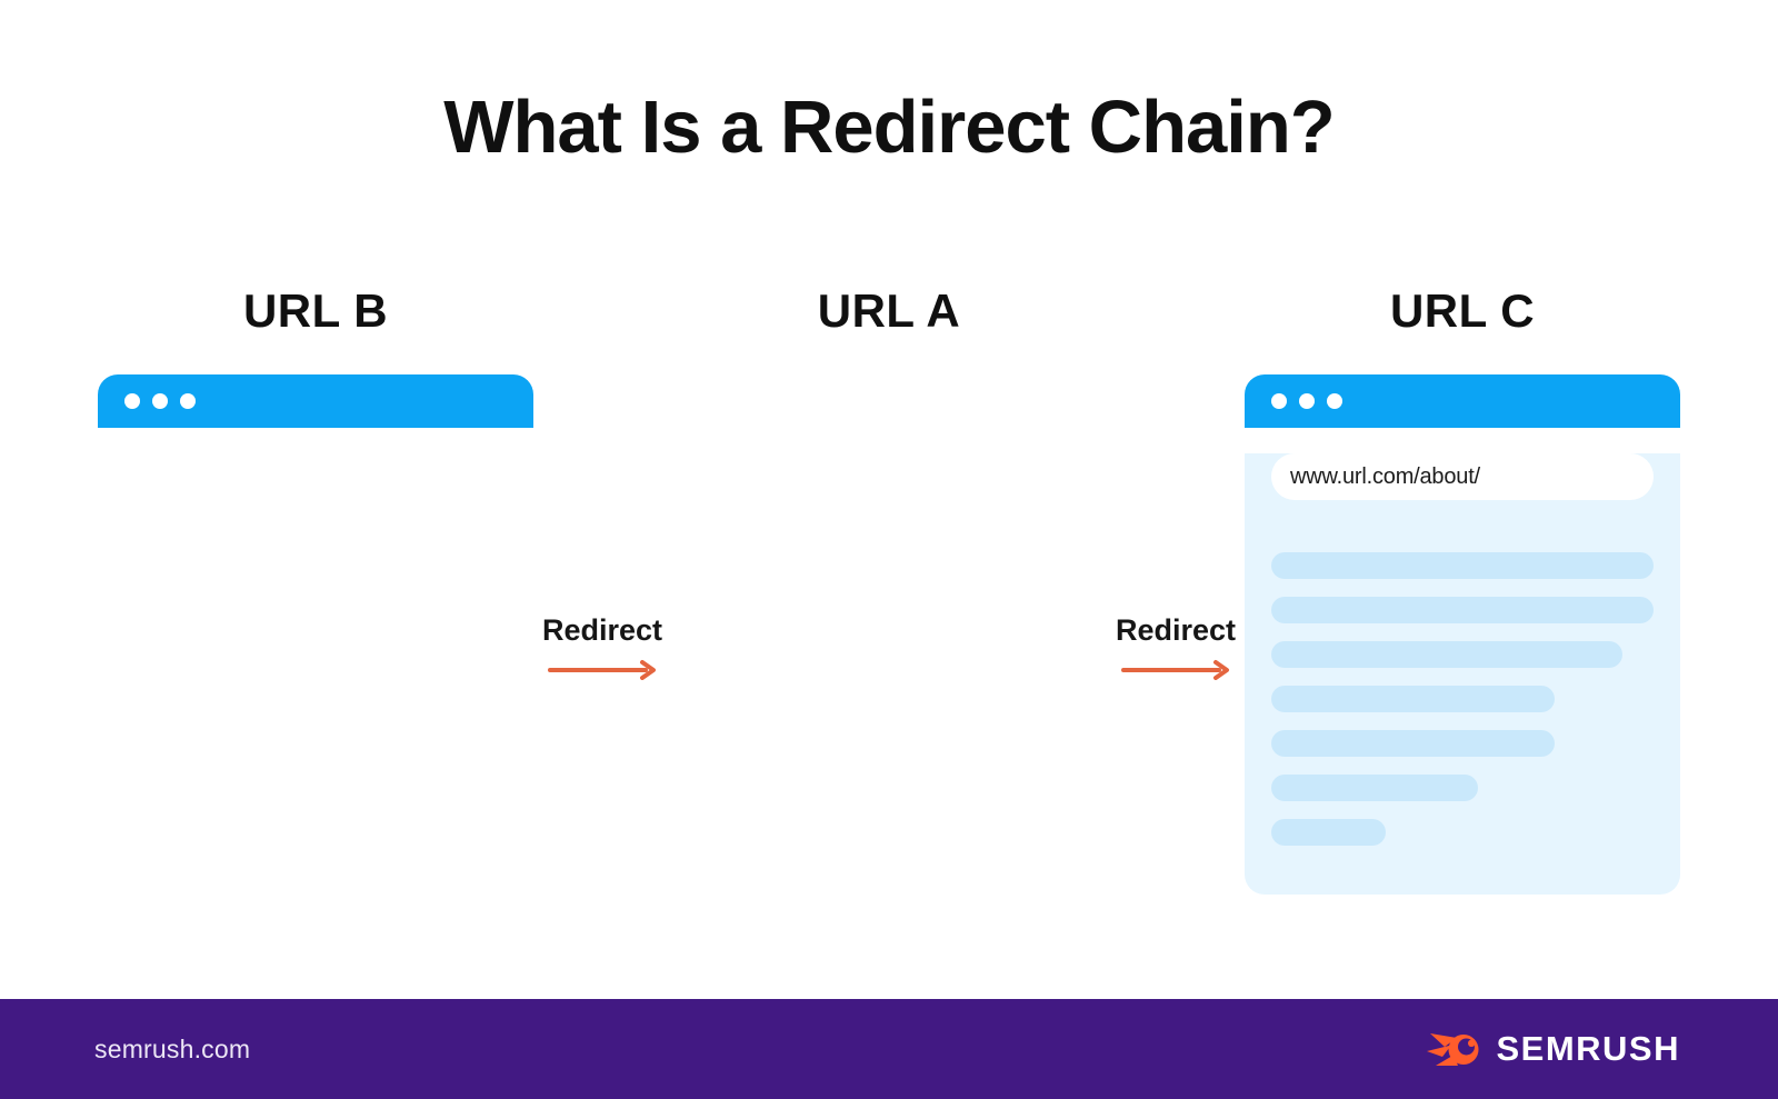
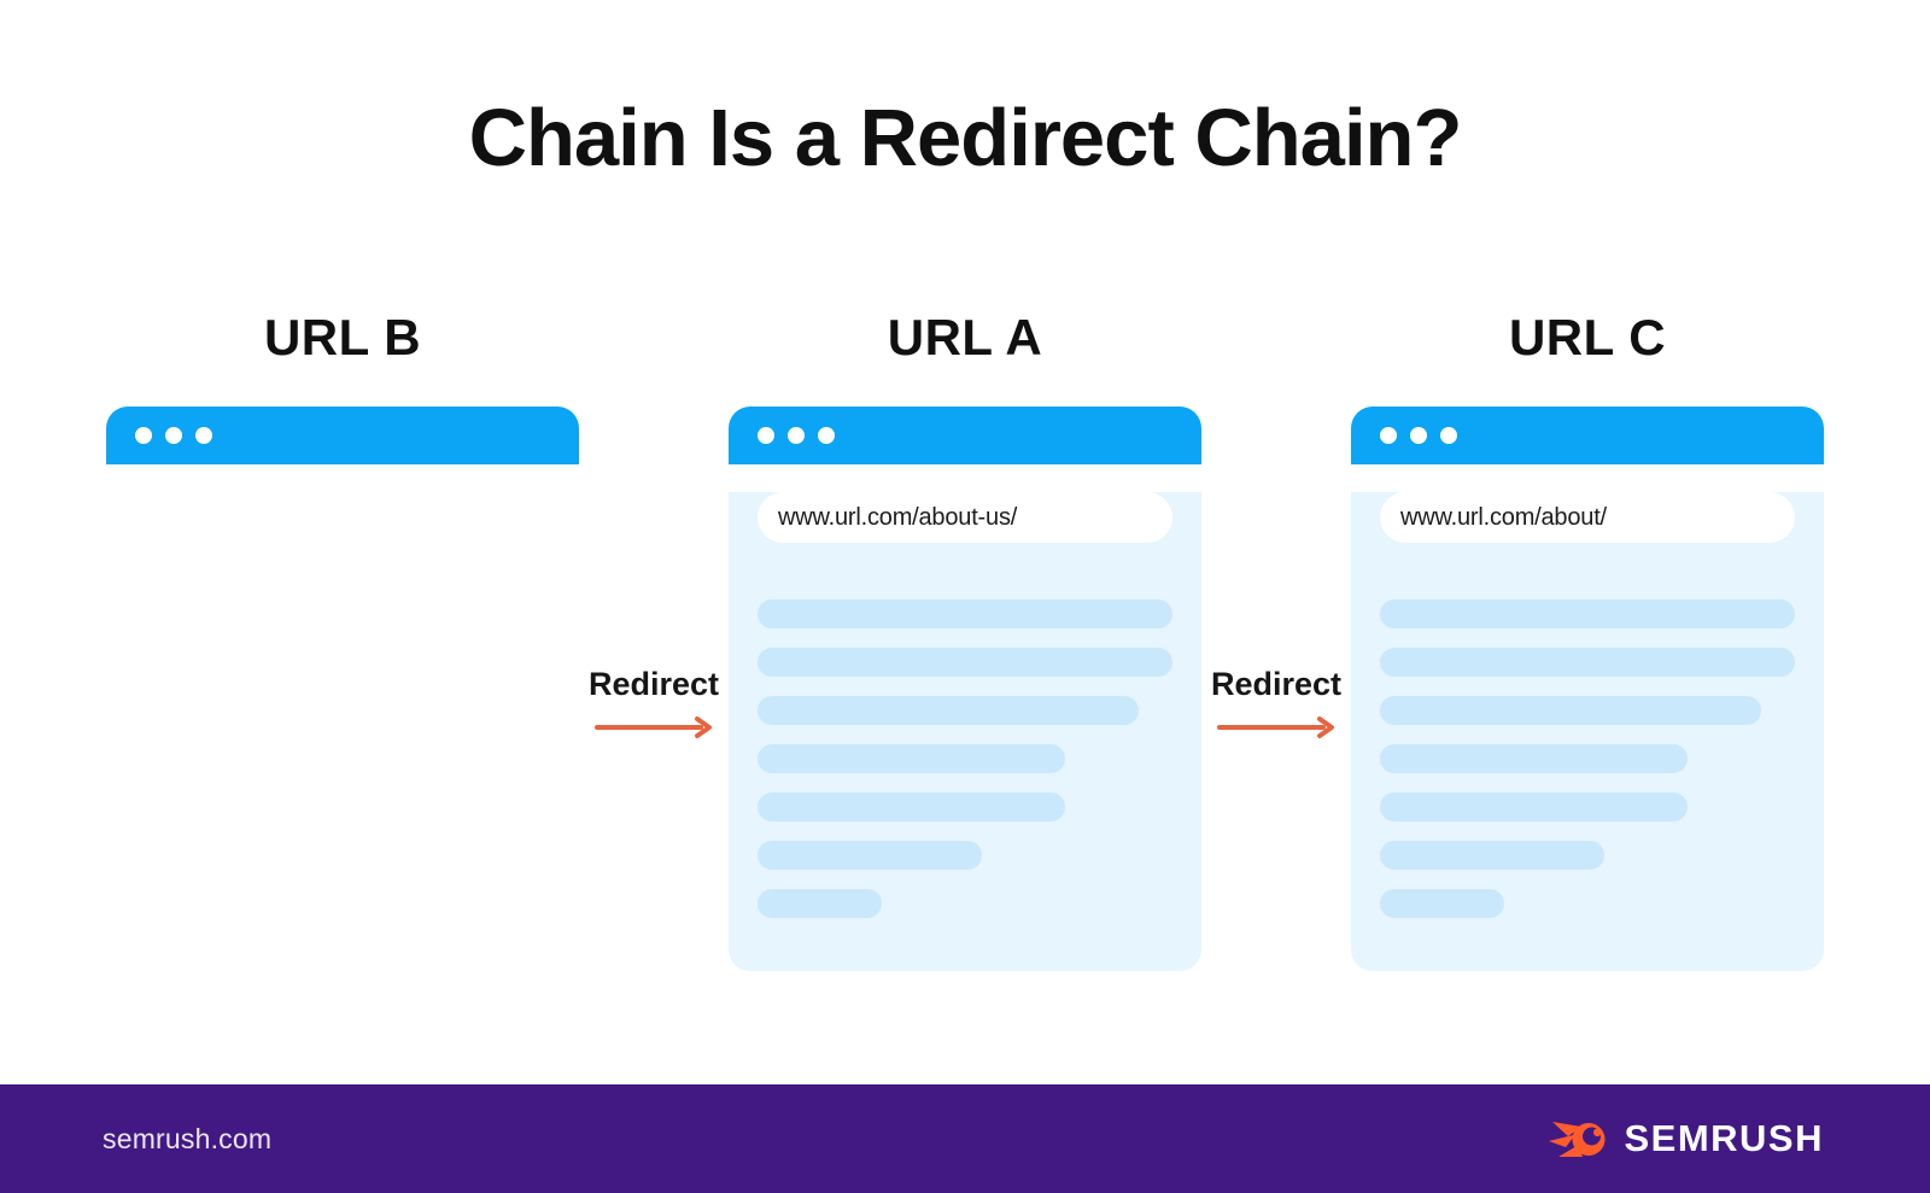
- What Is a Redirect Chain?
+ Chain Is a Redirect Chain?
  URL B
  Redirect
  URL A
+ www.url.com/about-us/
  Redirect
  URL C
  www.url.com/about/
  semrush.com
  SEMRUSH
